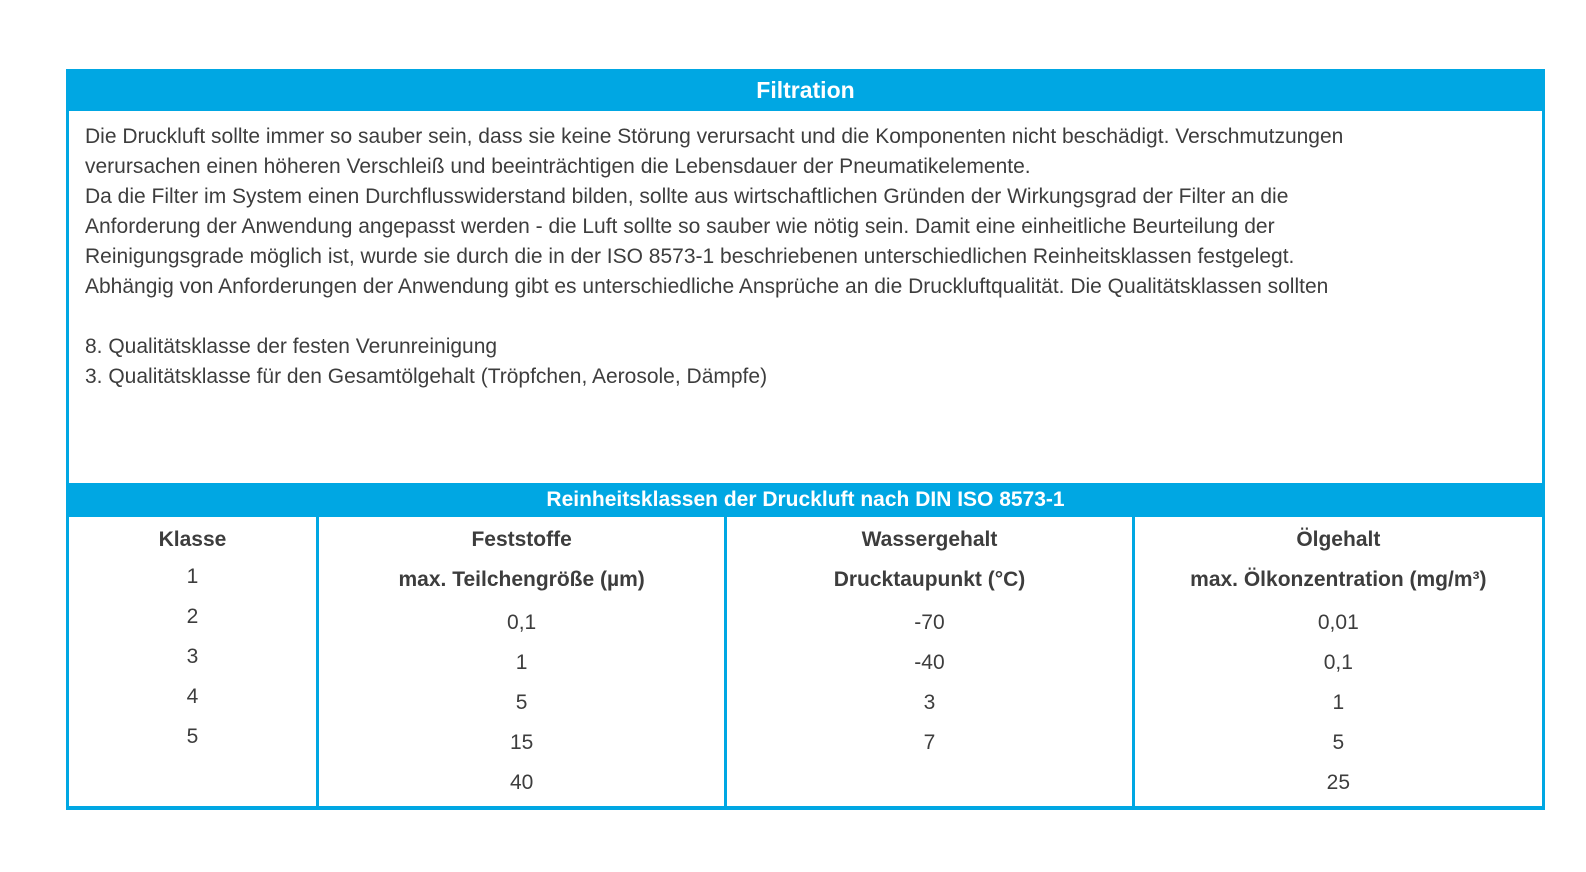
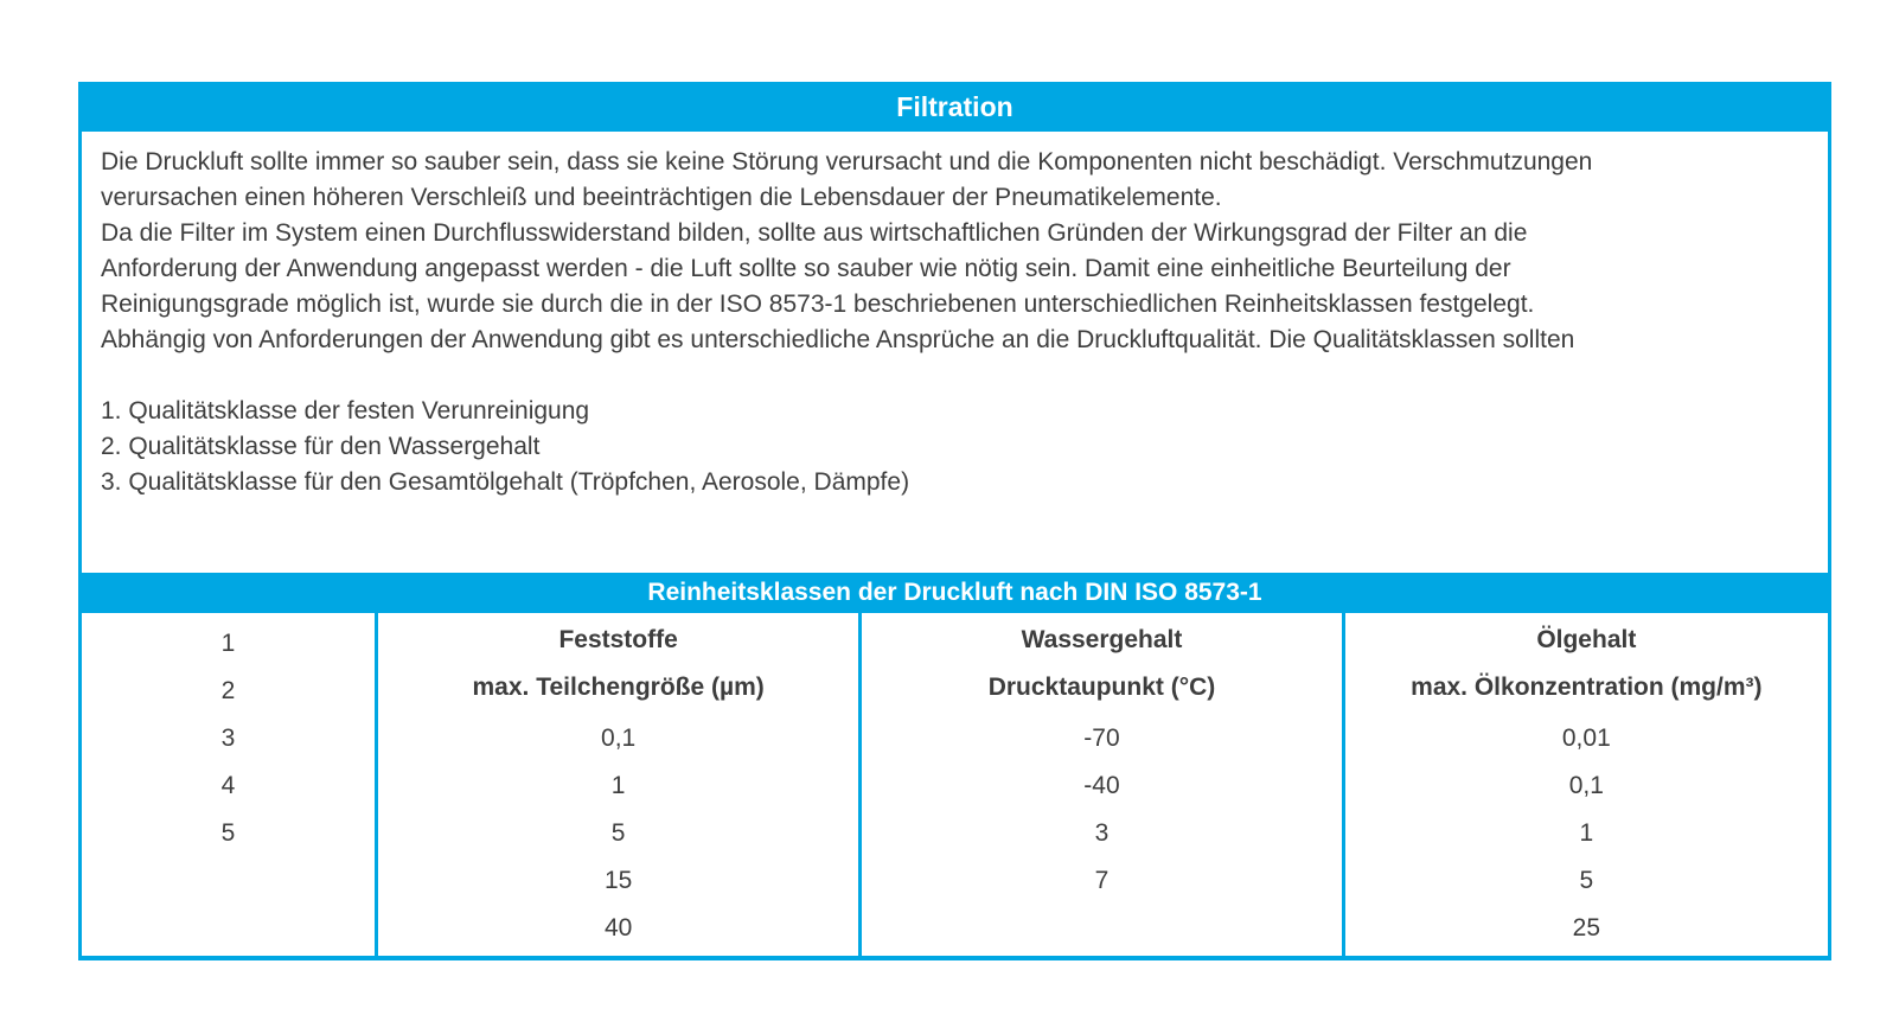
  Filtration
  Die Druckluft sollte immer so sauber sein, dass sie keine Störung verursacht und die Komponenten nicht beschädigt. Verschmutzungen
  verursachen einen höheren Verschleiß und beeinträchtigen die Lebensdauer der Pneumatikelemente.
  Da die Filter im System einen Durchflusswiderstand bilden, sollte aus wirtschaftlichen Gründen der Wirkungsgrad der Filter an die
  Anforderung der Anwendung angepasst werden - die Luft sollte so sauber wie nötig sein. Damit eine einheitliche Beurteilung der
  Reinigungsgrade möglich ist, wurde sie durch die in der ISO 8573-1 beschriebenen unterschiedlichen Reinheitsklassen festgelegt.
  Abhängig von Anforderungen der Anwendung gibt es unterschiedliche Ansprüche an die Druckluftqualität. Die Qualitätsklassen sollten
- 8. Qualitätsklasse der festen Verunreinigung
+ 1. Qualitätsklasse der festen Verunreinigung
+ 2. Qualitätsklasse für den Wassergehalt
  3. Qualitätsklasse für den Gesamtölgehalt (Tröpfchen, Aerosole, Dämpfe)
  Reinheitsklassen der Druckluft nach DIN ISO 8573-1
- Klasse
  1
  2
  3
  4
  5
  Feststoffe
  max. Teilchengröße (µm)
  0,1
  1
  5
  15
  40
  Wassergehalt
  Drucktaupunkt (°C)
  -70
  -40
  3
  7
  Ölgehalt
  max. Ölkonzentration (mg/m³)
  0,01
  0,1
  1
  5
  25
